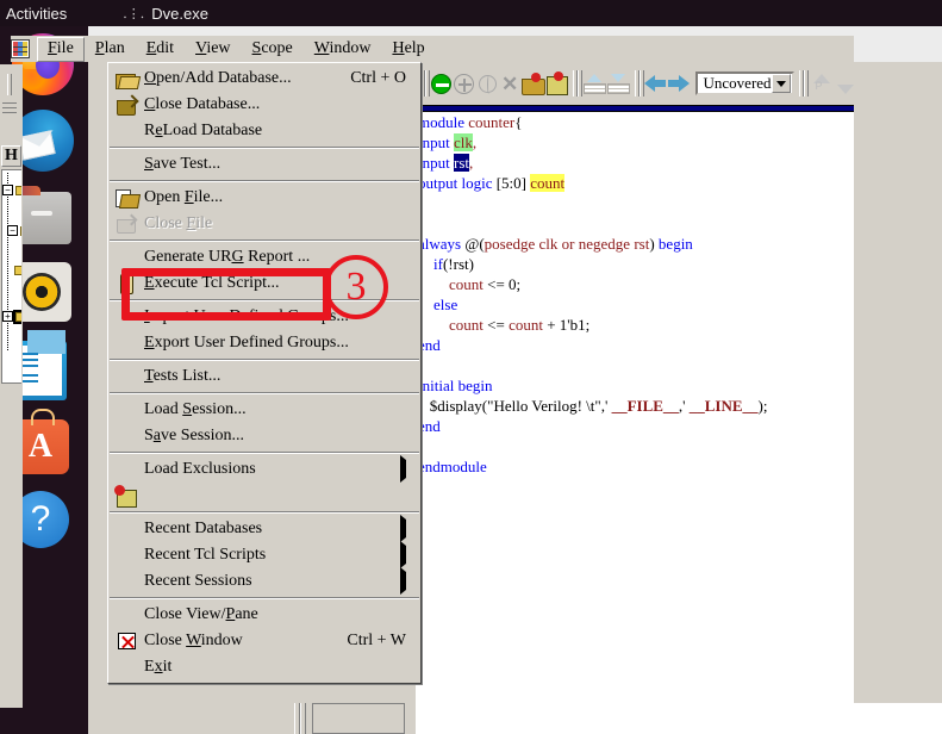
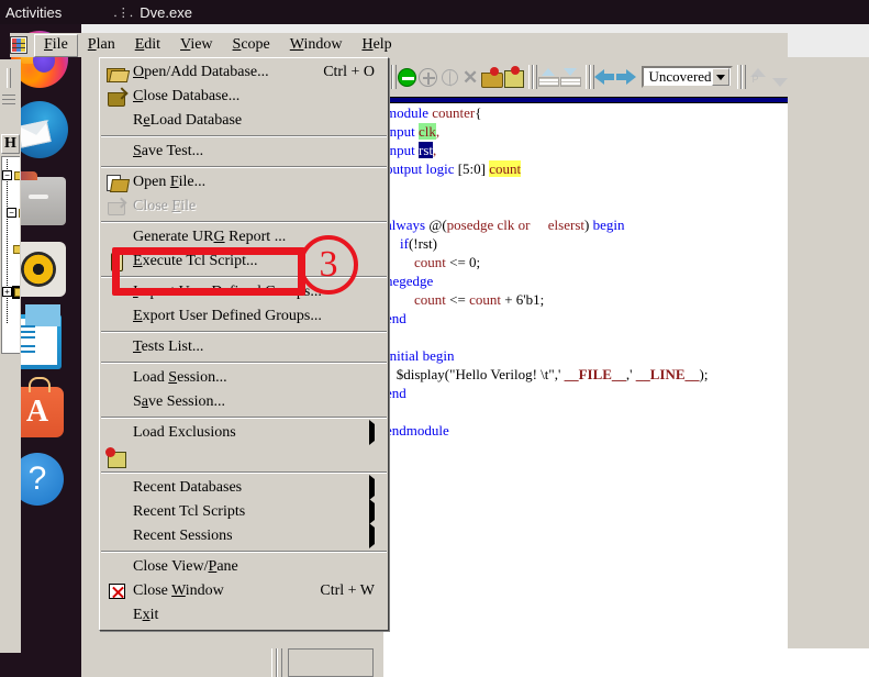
  Activities
  ․⋮․
  Dve.exe
  A
  ?
  File
  Plan
  Edit
  View
  Scope
  Window
  Help
  ✕
  Uncovered
  H
  −
  −
  +
  module counter{
  nput clk,
  nput rst,
  output logic [5:0] count
- lways @(posedge clk or negedge rst) begin
+ lways @(posedge clk or elserst) begin
  if(!rst)
  count <= 0;
- else
+ negedge
- count <= count + 1'b1;
+ count <= count + 6'b1;
  nitial begin
  $display("Hello Verilog! \t",' __FILE__,' __LINE__);
  ndmodule
  Open/Add Database...
  Ctrl + O
  Close Database...
  ReLoad Database
  Save Test...
  Open File...
  Close File
  Generate URG Report ...
  Execute Tcl Script...
  Import User Defined Groups...
  Export User Defined Groups...
  Tests List...
  Load Session...
  Save Session...
  Load Exclusions
  Recent Databases
  Recent Tcl Scripts
  Recent Sessions
  Close View/Pane
  Close Window
  Ctrl + W
  Exit
  3
